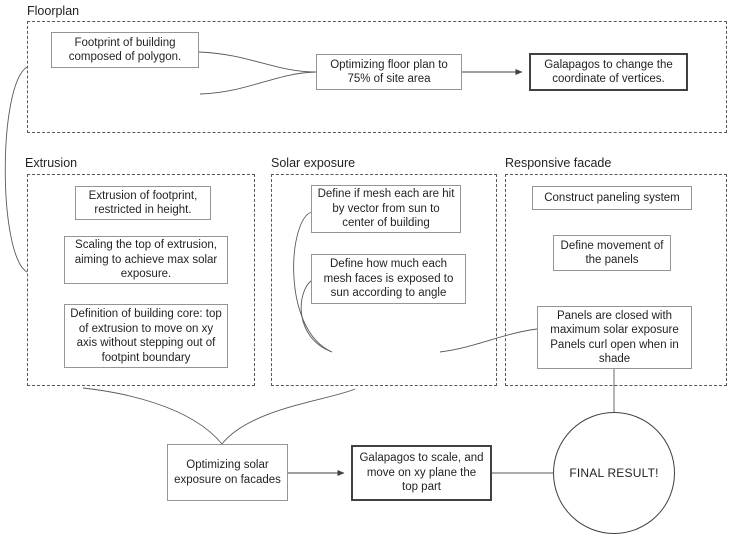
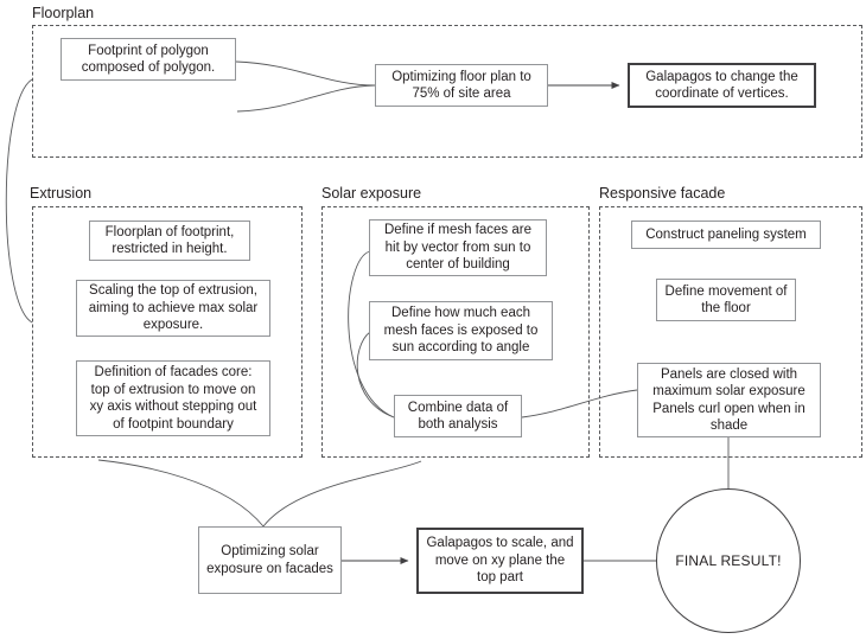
  Floorplan
- Footprint of building composed of polygon.
+ Footprint of polygon composed of polygon.
  Optimizing floor plan to 75% of site area
  Galapagos to change the coordinate of vertices.
  Extrusion
- Extrusion of footprint, restricted in height.
+ Floorplan of footprint, restricted in height.
  Scaling the top of extrusion, aiming to achieve max solar exposure.
- Definition of building core: top of extrusion to move on xy axis without stepping out of footpint boundary
+ Definition of facades core: top of extrusion to move on xy axis without stepping out of footpint boundary
  Solar exposure
- Define if mesh each are hit by vector from sun to center of building
+ Define if mesh faces are hit by vector from sun to center of building
  Define how much each mesh faces is exposed to sun according to angle
+ Combine data of both analysis
  Responsive facade
  Construct paneling system
- Define movement of the panels
+ Define movement of the floor
  Panels are closed with maximum solar exposure Panels curl open when in shade
  Optimizing solar exposure on facades
  Galapagos to scale, and move on xy plane the top part
  FINAL RESULT!
